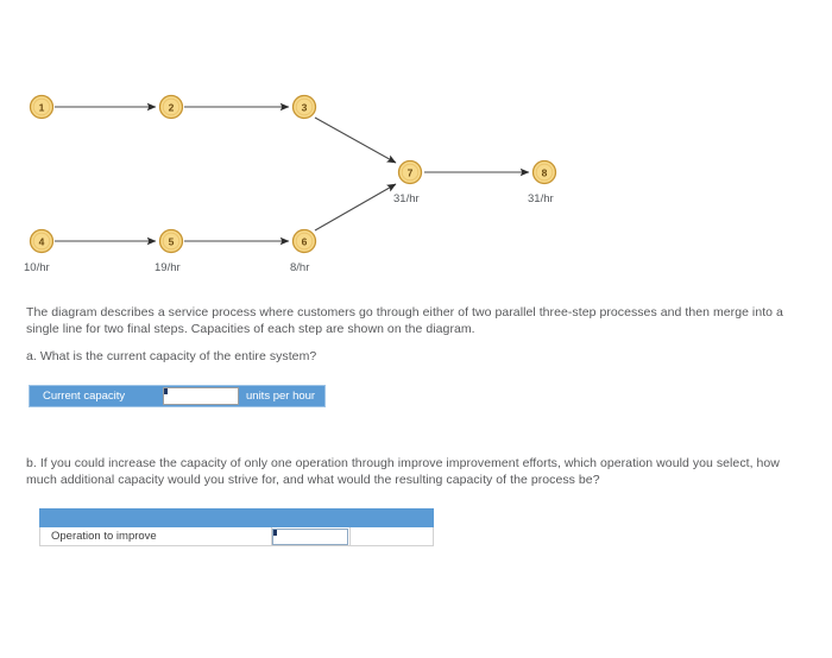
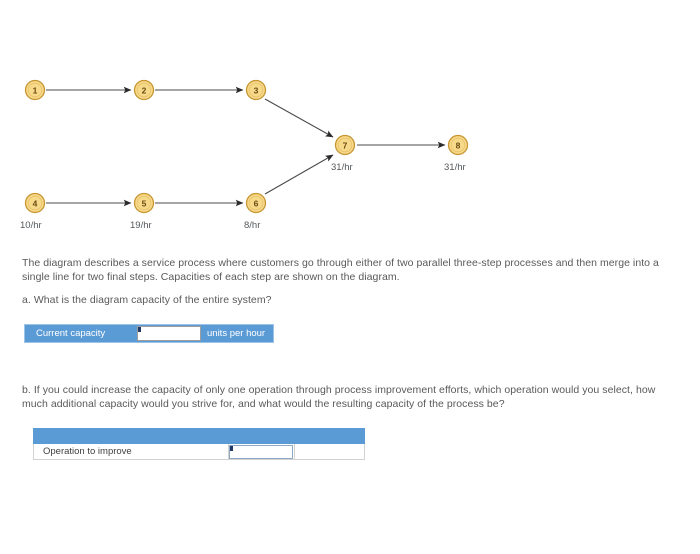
  1
  2
  3
  7
  31/hr
  8
  31/hr
  4
  10/hr
  5
  19/hr
  6
  8/hr
  The diagram describes a service process where customers go through either of two parallel three-step processes and then merge into a single line for two final steps. Capacities of each step are shown on the diagram.
- a. What is the current capacity of the entire system?
+ a. What is the diagram capacity of the entire system?
  Current capacity
  units per hour
- b. If you could increase the capacity of only one operation through improve improvement efforts, which operation would you select, how much additional capacity would you strive for, and what would the resulting capacity of the process be?
+ b. If you could increase the capacity of only one operation through process improvement efforts, which operation would you select, how much additional capacity would you strive for, and what would the resulting capacity of the process be?
  Operation to improve
